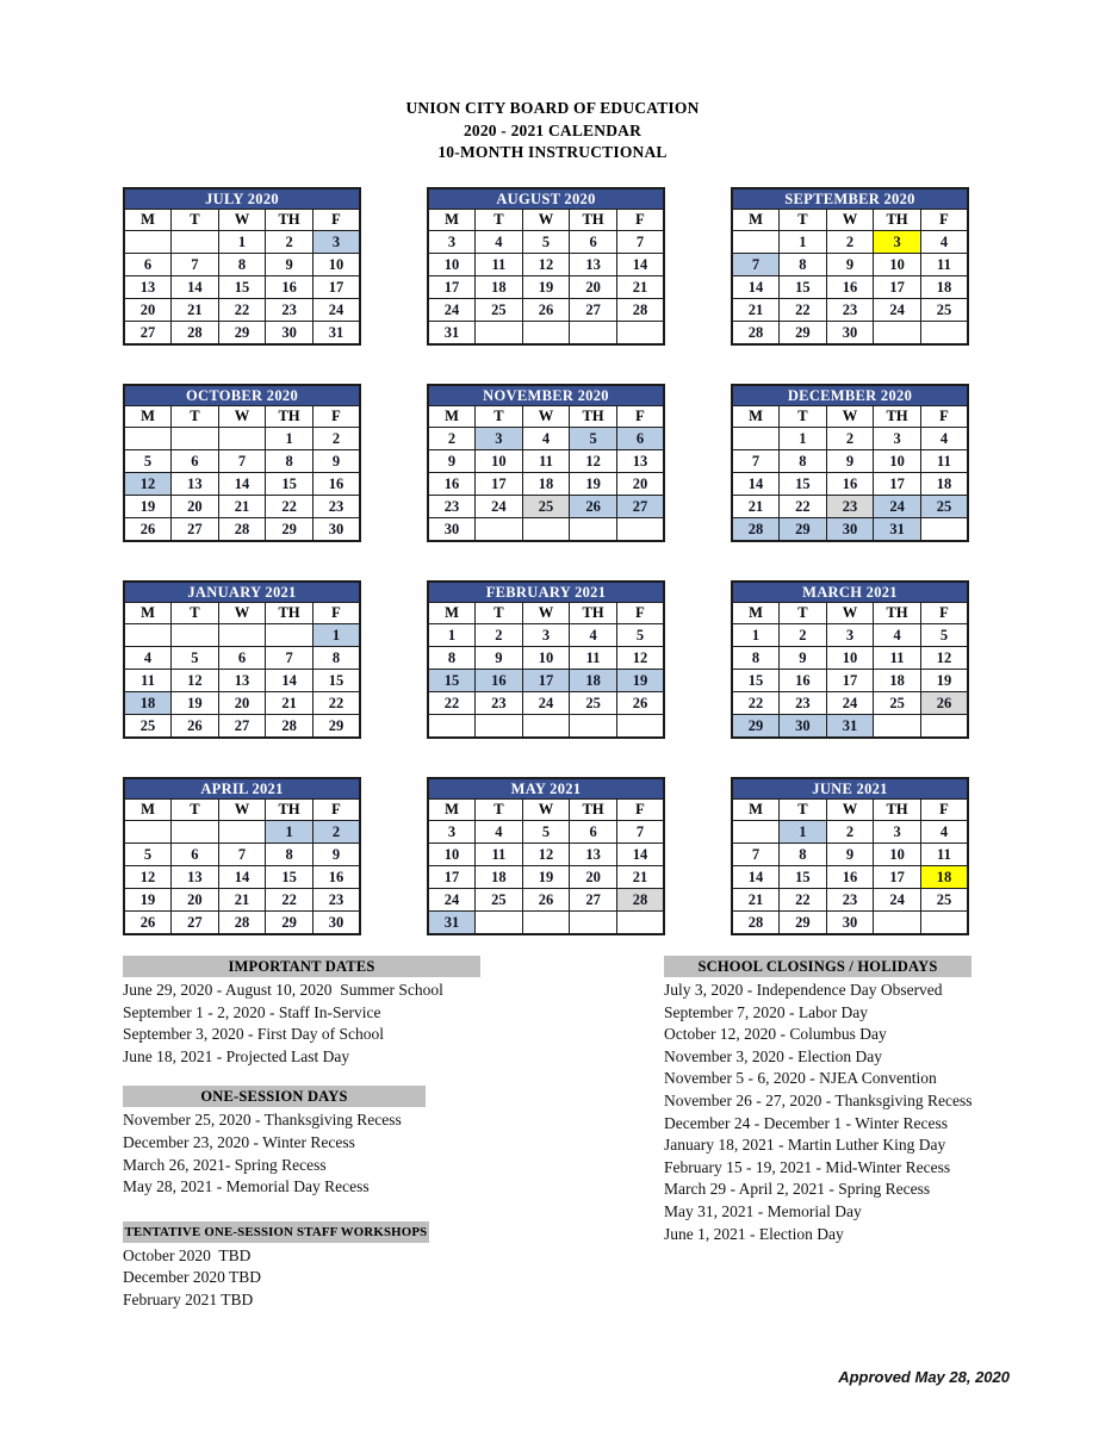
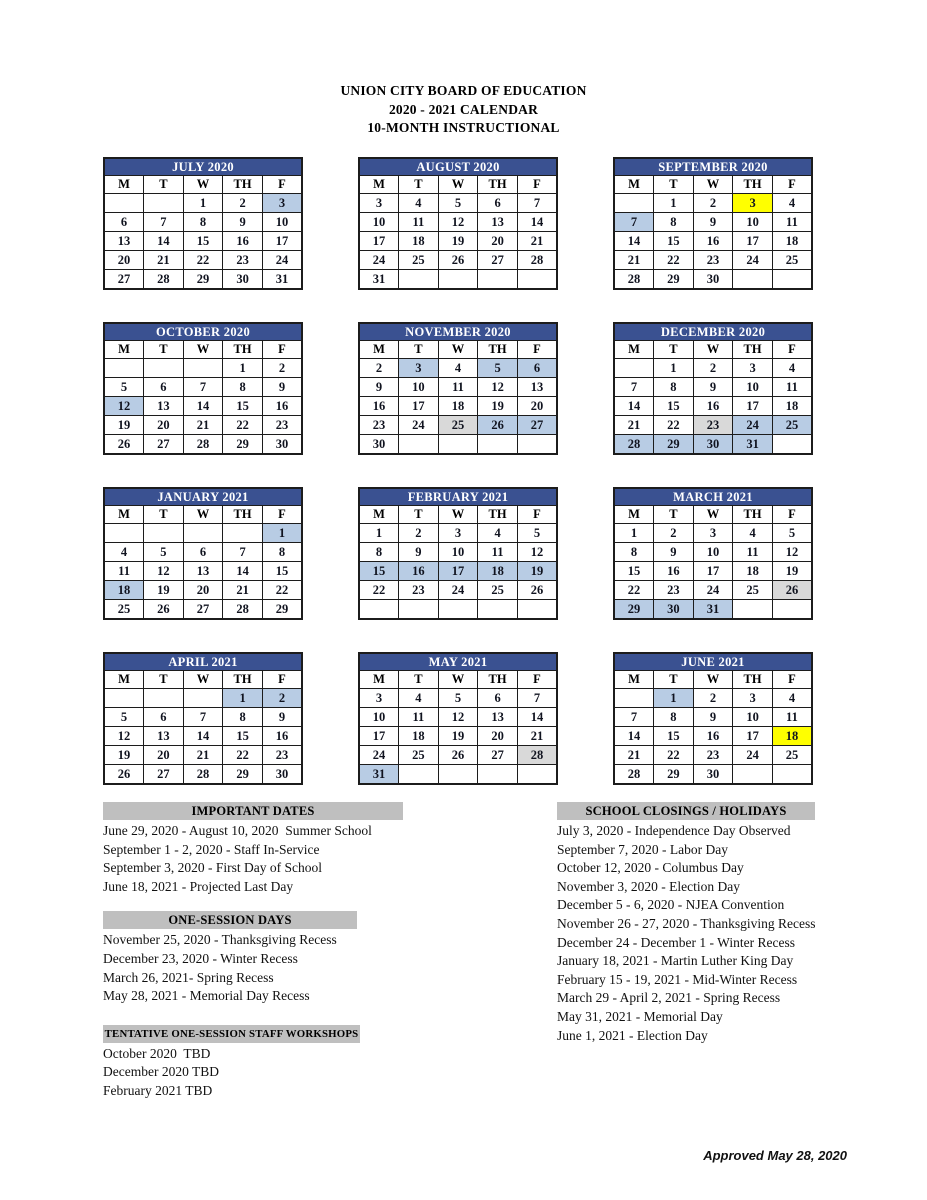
  UNION CITY BOARD OF EDUCATION
  2020 - 2021 CALENDAR
  10-MONTH INSTRUCTIONAL
  JULY 2020
  M	T	W	TH	F
  		1	2	3
  6	7	8	9	10
  13	14	15	16	17
  20	21	22	23	24
  27	28	29	30	31
  AUGUST 2020
  M	T	W	TH	F
  3	4	5	6	7
  10	11	12	13	14
  17	18	19	20	21
  24	25	26	27	28
  31
  SEPTEMBER 2020
  M	T	W	TH	F
  	1	2	3	4
  7	8	9	10	11
  14	15	16	17	18
  21	22	23	24	25
  28	29	30
  OCTOBER 2020
  M	T	W	TH	F
  			1	2
  5	6	7	8	9
  12	13	14	15	16
  19	20	21	22	23
  26	27	28	29	30
  NOVEMBER 2020
  M	T	W	TH	F
  2	3	4	5	6
  9	10	11	12	13
  16	17	18	19	20
  23	24	25	26	27
  30
  DECEMBER 2020
  M	T	W	TH	F
  	1	2	3	4
  7	8	9	10	11
  14	15	16	17	18
  21	22	23	24	25
  28	29	30	31
  JANUARY 2021
  M	T	W	TH	F
  				1
  4	5	6	7	8
  11	12	13	14	15
  18	19	20	21	22
  25	26	27	28	29
  FEBRUARY 2021
  M	T	W	TH	F
  1	2	3	4	5
  8	9	10	11	12
  15	16	17	18	19
  22	23	24	25	26
  MARCH 2021
  M	T	W	TH	F
  1	2	3	4	5
  8	9	10	11	12
  15	16	17	18	19
  22	23	24	25	26
  29	30	31
  APRIL 2021
  M	T	W	TH	F
  			1	2
  5	6	7	8	9
  12	13	14	15	16
  19	20	21	22	23
  26	27	28	29	30
  MAY 2021
  M	T	W	TH	F
  3	4	5	6	7
  10	11	12	13	14
  17	18	19	20	21
  24	25	26	27	28
  31
  JUNE 2021
  M	T	W	TH	F
  	1	2	3	4
  7	8	9	10	11
  14	15	16	17	18
  21	22	23	24	25
  28	29	30
  IMPORTANT DATES
  June 29, 2020 - August 10, 2020 Summer School
  September 1 - 2, 2020 - Staff In-Service
  September 3, 2020 - First Day of School
  June 18, 2021 - Projected Last Day
  ONE-SESSION DAYS
  November 25, 2020 - Thanksgiving Recess
  December 23, 2020 - Winter Recess
  March 26, 2021- Spring Recess
  May 28, 2021 - Memorial Day Recess
  TENTATIVE ONE-SESSION STAFF WORKSHOPS
  October 2020 TBD
  December 2020 TBD
  February 2021 TBD
  SCHOOL CLOSINGS / HOLIDAYS
  July 3, 2020 - Independence Day Observed
  September 7, 2020 - Labor Day
  October 12, 2020 - Columbus Day
  November 3, 2020 - Election Day
- November 5 - 6, 2020 - NJEA Convention
+ December 5 - 6, 2020 - NJEA Convention
  November 26 - 27, 2020 - Thanksgiving Recess
  December 24 - December 1 - Winter Recess
  January 18, 2021 - Martin Luther King Day
  February 15 - 19, 2021 - Mid-Winter Recess
  March 29 - April 2, 2021 - Spring Recess
  May 31, 2021 - Memorial Day
  June 1, 2021 - Election Day
  Approved May 28, 2020
